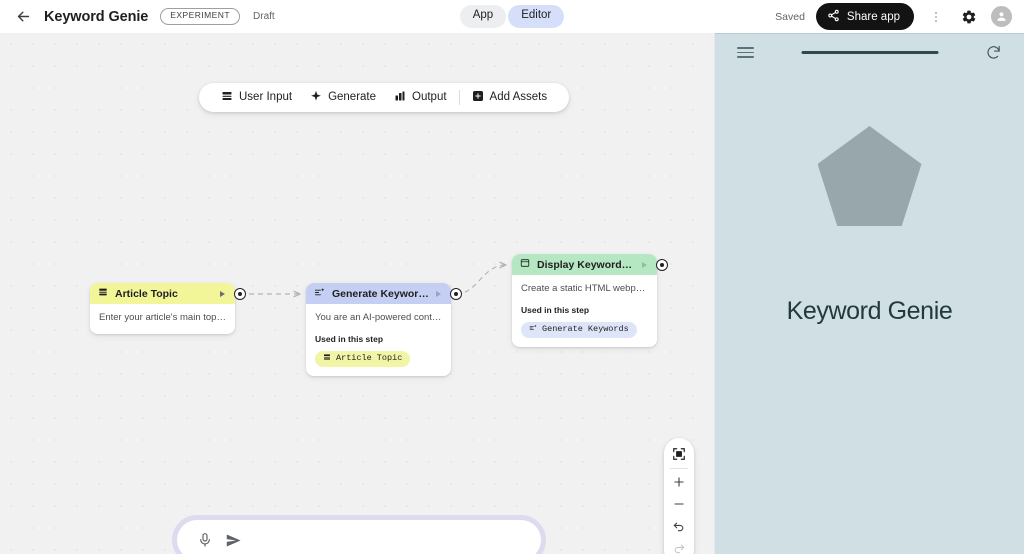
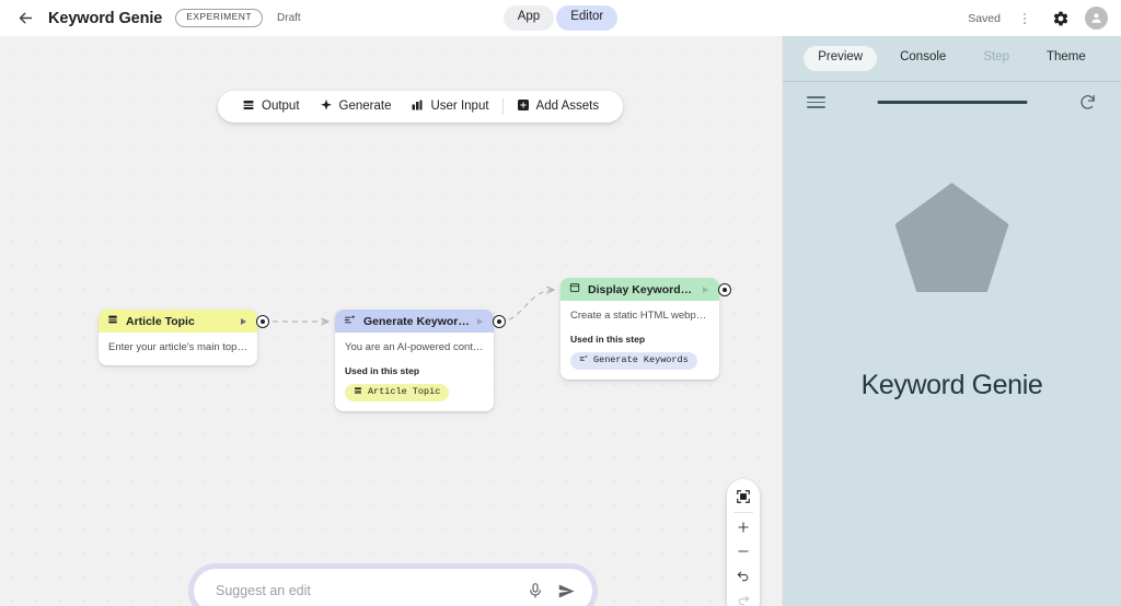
  Keyword Genie
  EXPERIMENT
  Draft
  App
  Editor
  Saved
- Share app
- User Input
+ Output
  Generate
- Output
+ User Input
  Add Assets
  Article Topic
  Enter your article's main topic
  Generate Keywords
  You are an AI-powered conten
  Used in this step
  Article Topic
  Display Keywords a
  Create a static HTML webpag
  Used in this step
  Generate Keywords
+ Suggest an edit
+ Preview
+ Console
+ Step
+ Theme
  Keyword Genie
